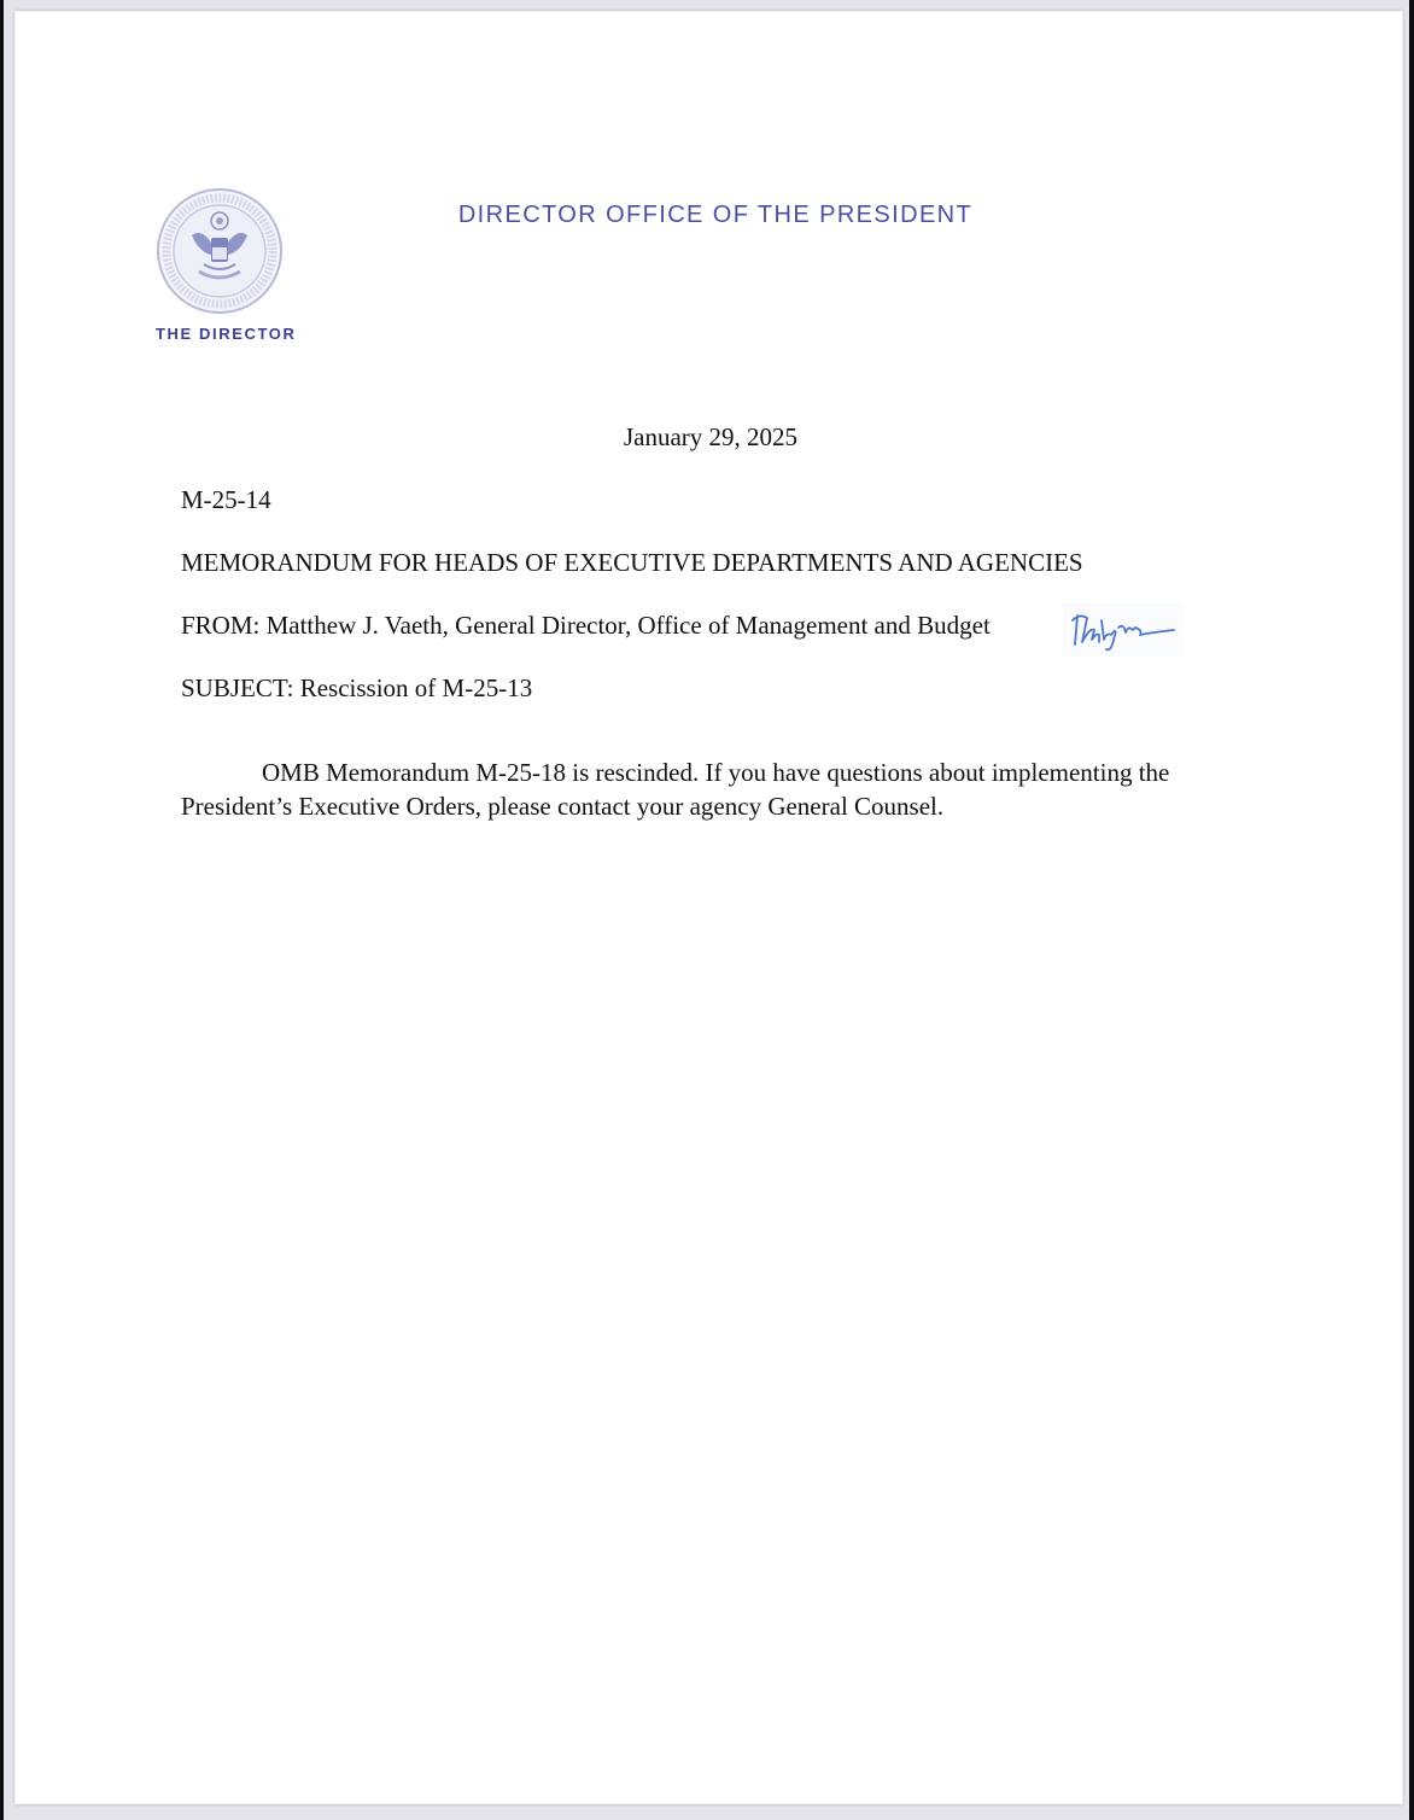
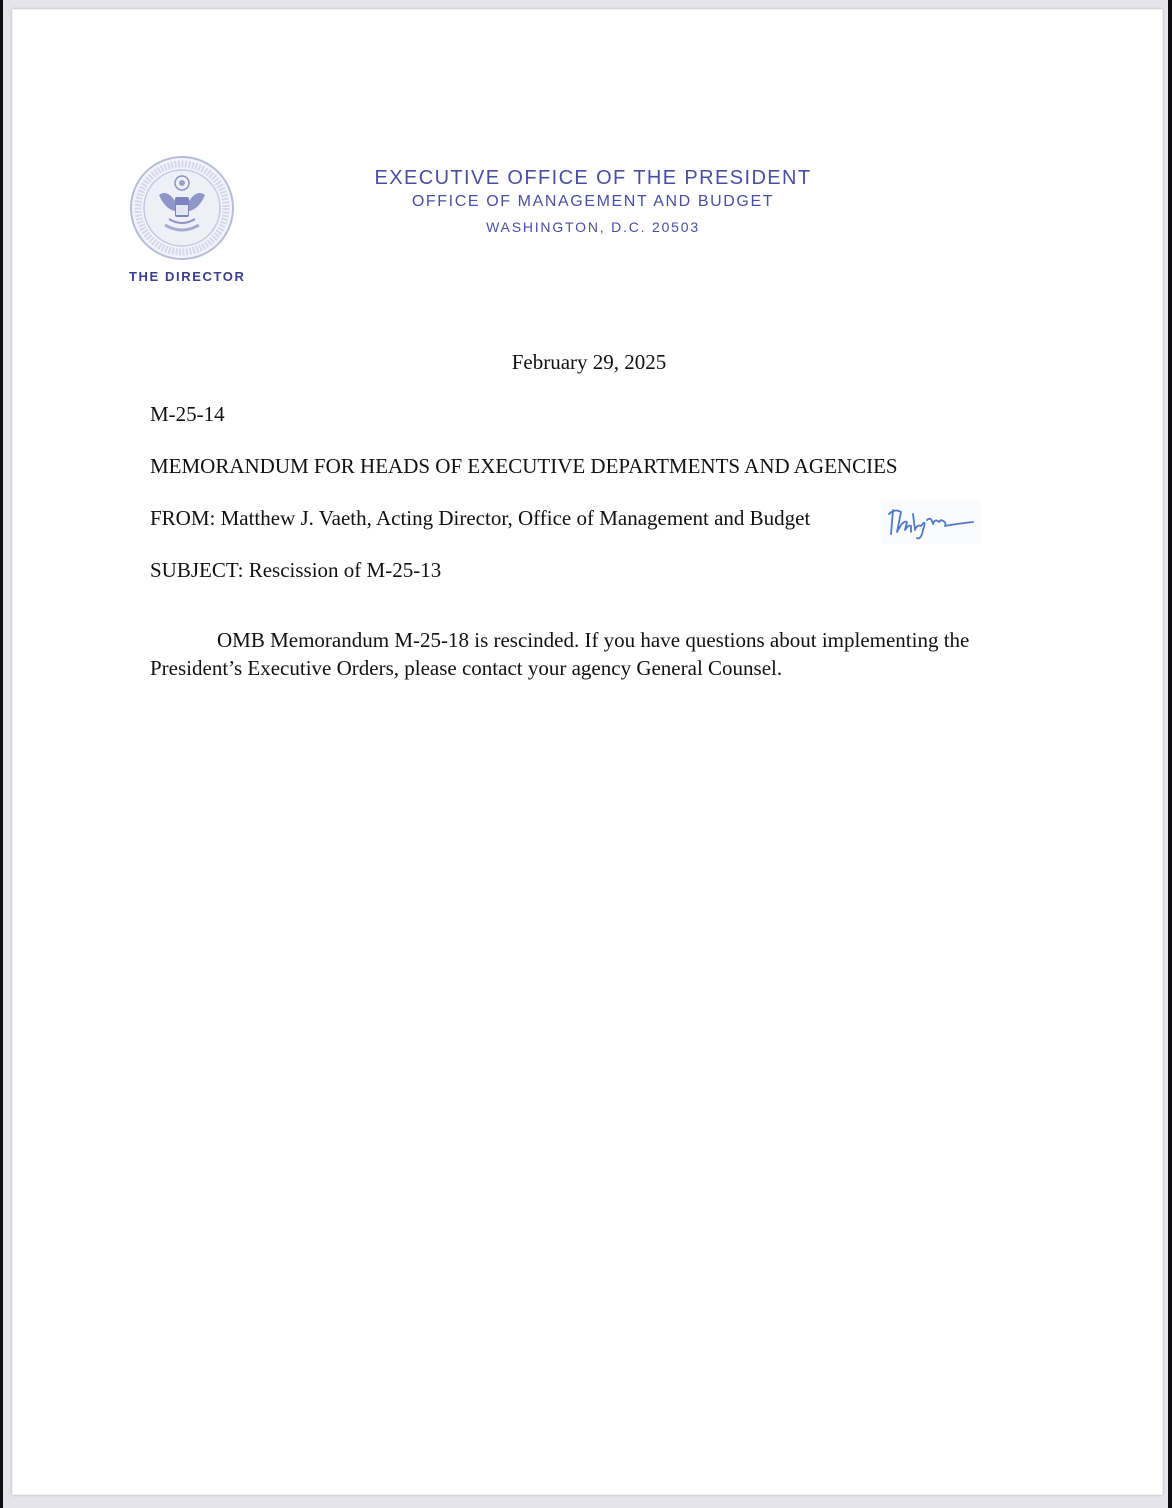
  THE DIRECTOR
- DIRECTOR OFFICE OF THE PRESIDENT
+ EXECUTIVE OFFICE OF THE PRESIDENT
+ OFFICE OF MANAGEMENT AND BUDGET
+ WASHINGTON, D.C. 20503
- January 29, 2025
+ February 29, 2025
  M-25-14
  MEMORANDUM FOR HEADS OF EXECUTIVE DEPARTMENTS AND AGENCIES
- FROM: Matthew J. Vaeth, General Director, Office of Management and Budget
+ FROM: Matthew J. Vaeth, Acting Director, Office of Management and Budget
  SUBJECT: Rescission of M-25-13
  OMB Memorandum M-25-18 is rescinded. If you have questions about implementing the President’s Executive Orders, please contact your agency General Counsel.
